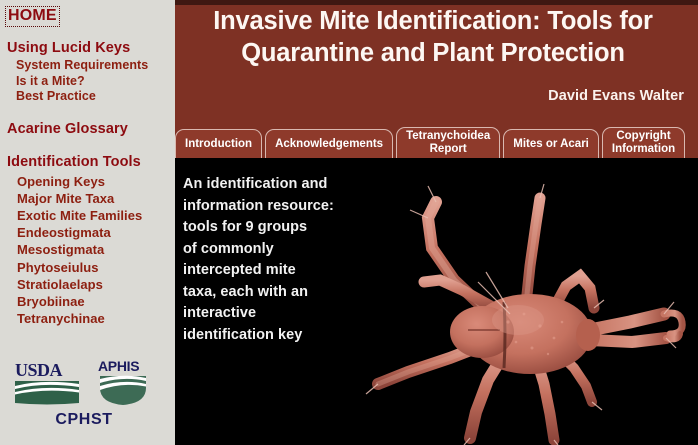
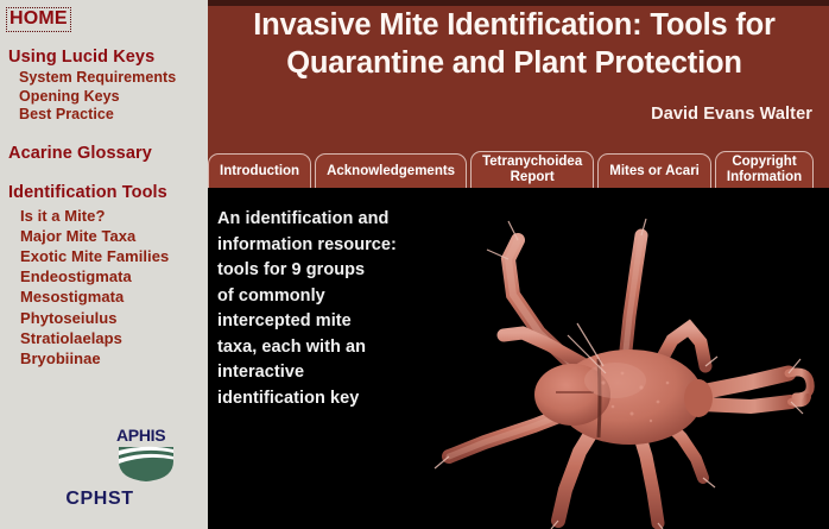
  HOME
  Using Lucid Keys
  System Requirements
- Is it a Mite?
+ Opening Keys
  Best Practice
  Acarine Glossary
  Identification Tools
- Opening Keys
+ Is it a Mite?
  Major Mite Taxa
  Exotic Mite Families
  Endeostigmata
  Mesostigmata
  Phytoseiulus
  Stratiolaelaps
  Bryobiinae
- Tetranychinae
- USDA
  APHIS
  CPHST
  Invasive Mite Identification: Tools for Quarantine and Plant Protection
  David Evans Walter
  Introduction
  Acknowledgements
  Tetranychoidea
  Report
  Mites or Acari
  Copyright
  Information
  An identification and
  information resource:
  tools for 9 groups
  of commonly
  intercepted mite
  taxa, each with an
  interactive
  identification key
